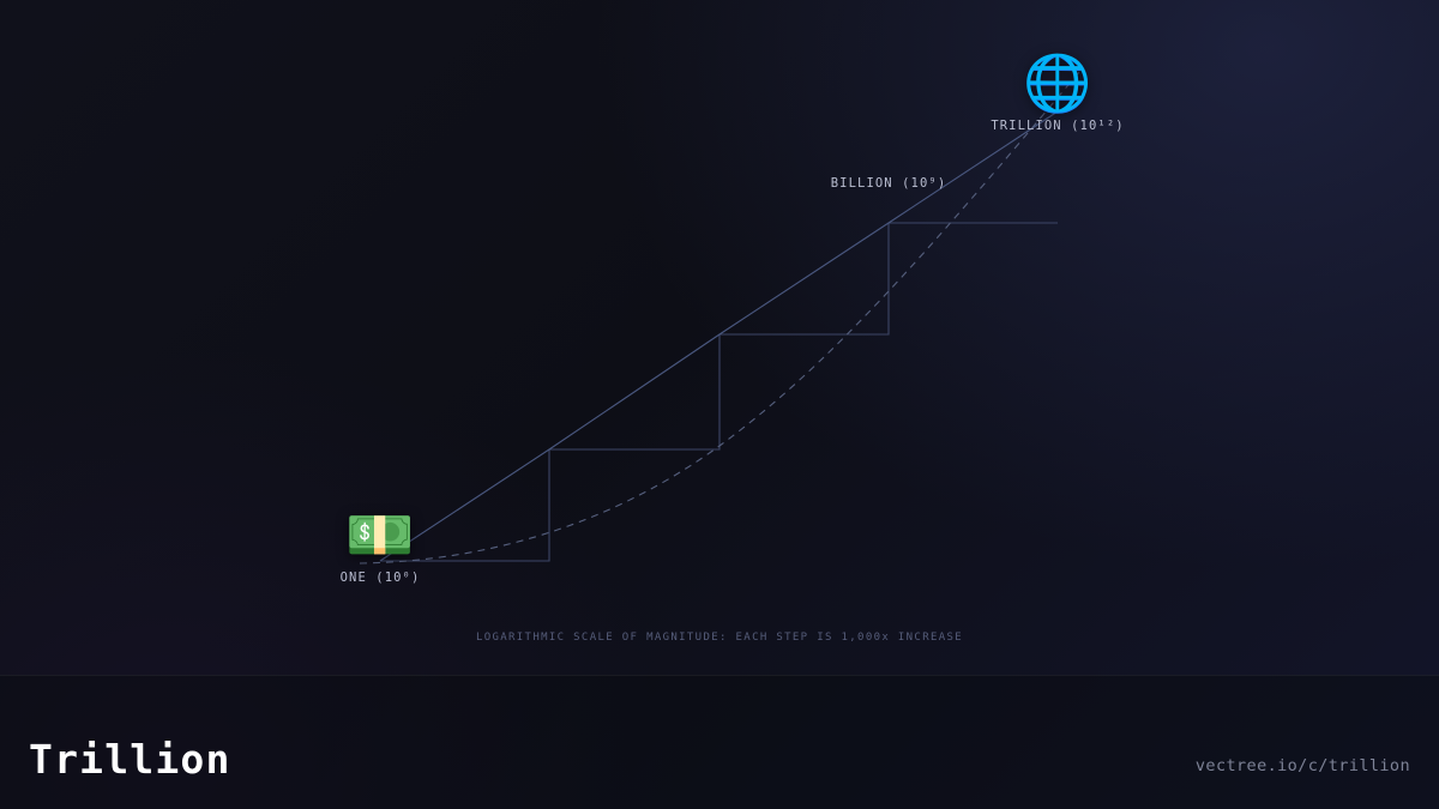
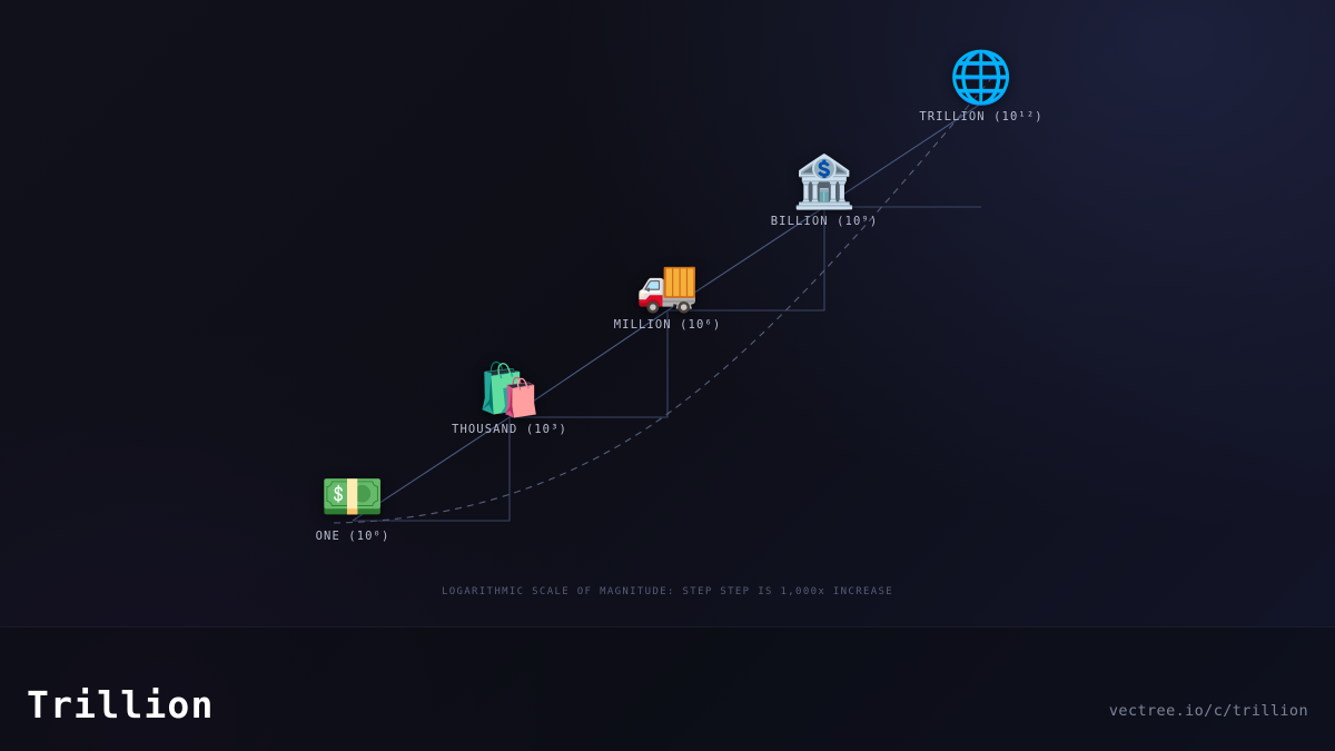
  💵
  ONE (10⁰)
+ 🛍️
+ THOUSAND (10³)
+ 🚚
+ MILLION (10⁶)
+ 🏦
  BILLION (10⁹)
  🌐
  TRILLION (10¹²)
- LOGARITHMIC SCALE OF MAGNITUDE: EACH STEP IS 1,000x INCREASE
+ LOGARITHMIC SCALE OF MAGNITUDE: STEP STEP IS 1,000x INCREASE
  Trillion
  vectree.io/c/trillion
